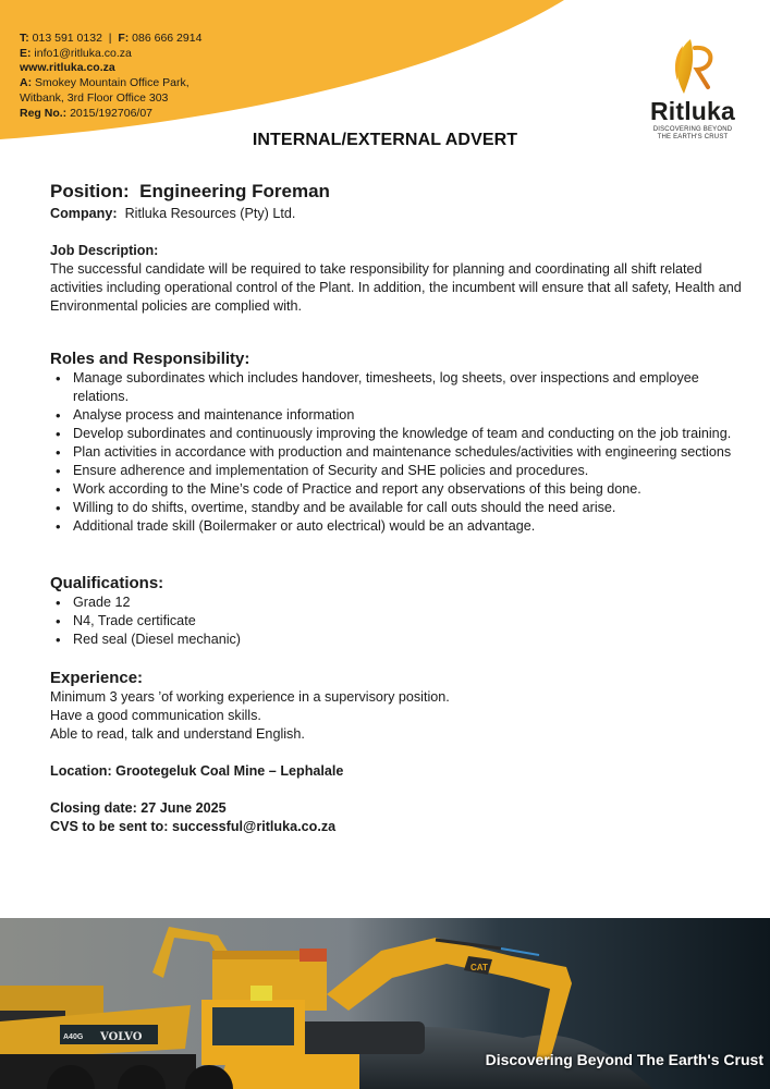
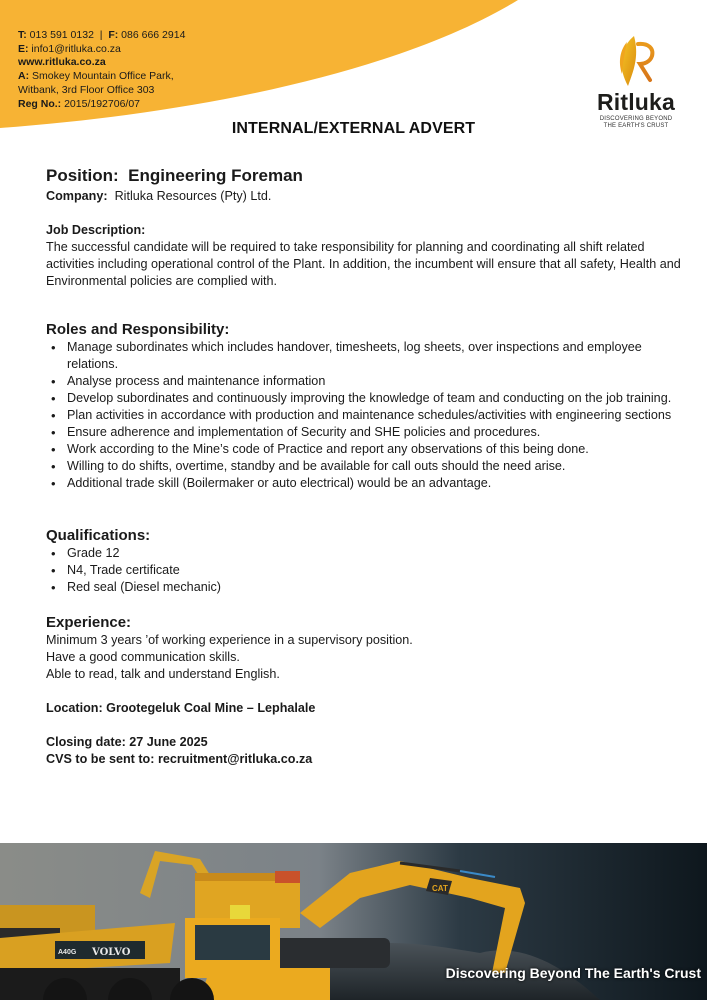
  T: 013 591 0132 | F: 086 666 2914
  E: info1@ritluka.co.za
  www.ritluka.co.za
  A: Smokey Mountain Office Park,
  Witbank, 3rd Floor Office 303
  Reg No.: 2015/192706/07
  Ritluka
  INTERNAL/EXTERNAL ADVERT
  Position: Engineering Foreman
  Company: Ritluka Resources (Pty) Ltd.
  Job Description:
  The successful candidate will be required to take responsibility for planning and coordinating all shift related activities including operational control of the Plant. In addition, the incumbent will ensure that all safety, Health and Environmental policies are complied with.
  Roles and Responsibility:
  Manage subordinates which includes handover, timesheets, log sheets, over inspections and employee relations.
  Analyse process and maintenance information
  Develop subordinates and continuously improving the knowledge of team and conducting on the job training.
  Plan activities in accordance with production and maintenance schedules/activities with engineering sections
  Ensure adherence and implementation of Security and SHE policies and procedures.
  Work according to the Mine’s code of Practice and report any observations of this being done.
  Willing to do shifts, overtime, standby and be available for call outs should the need arise.
  Additional trade skill (Boilermaker or auto electrical) would be an advantage.
  Qualifications:
  Grade 12
  N4, Trade certificate
  Red seal (Diesel mechanic)
  Experience:
  Minimum 3 years ’of working experience in a supervisory position.
  Have a good communication skills.
  Able to read, talk and understand English.
  Location: Grootegeluk Coal Mine – Lephalale
  Closing date: 27 June 2025
- CVS to be sent to: successful@ritluka.co.za
+ CVS to be sent to: recruitment@ritluka.co.za
  CAT
  VOLVO
  Discovering Beyond The Earth's Crust
